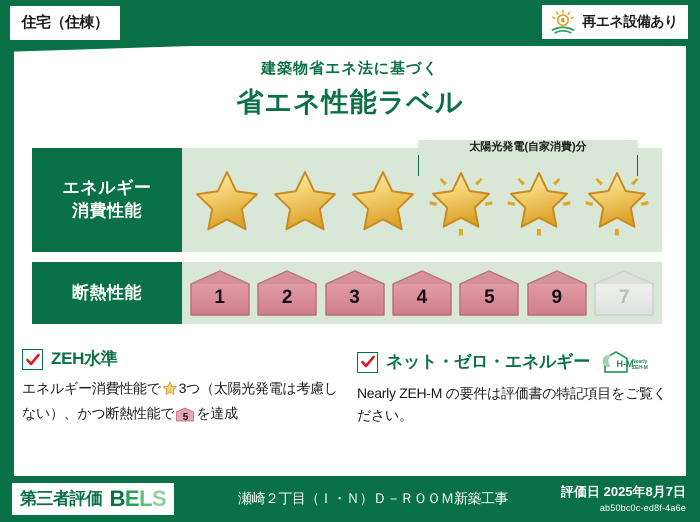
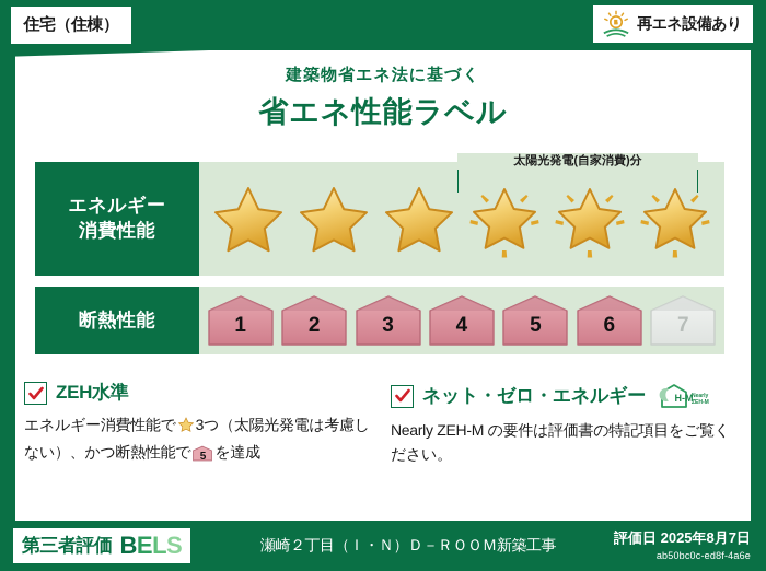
  住宅（住棟）
  再エネ設備あり
  建築物省エネ法に基づく
  省エネ性能ラベル
  エネルギー
  消費性能
  太陽光発電(自家消費)分
  断熱性能
  1
  2
  3
  4
  5
- 9
+ 6
  7
  ZEH水準
  エネルギー消費性能で 3つ（太陽光発電は考慮しない）、かつ断熱性能で
  5
  を達成
  ネット・ゼロ・エネルギー
  H-M
  Nearly ZEH-M の要件は評価書の特記項目をご覧ください。
  第三者評価
  BELS
  瀬崎２丁目（Ｉ・Ｎ）Ｄ－ＲＯＯＭ新築工事
  評価日 2025年8月7日
  ab50bc0c-ed8f-4a6e
